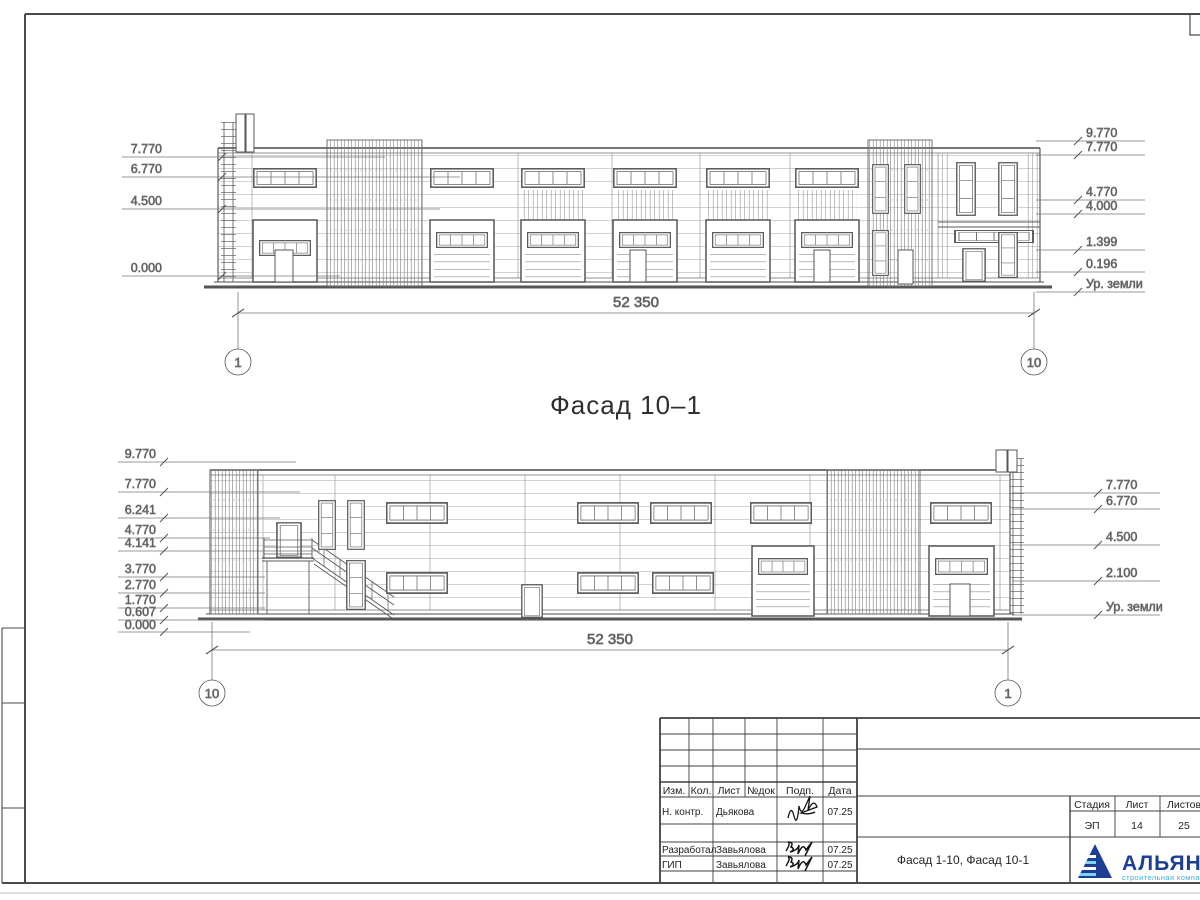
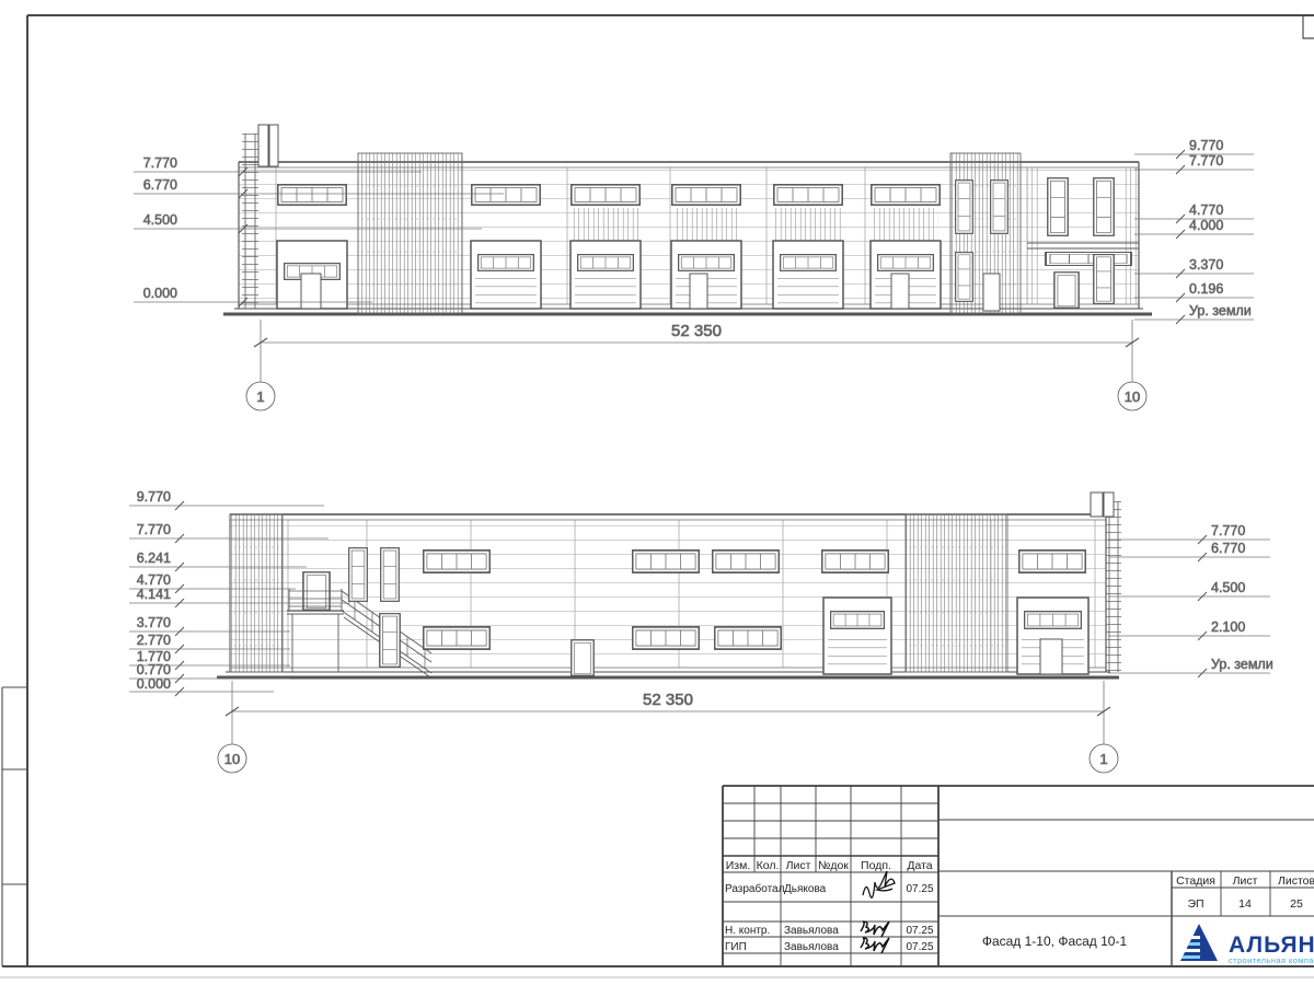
  7.770
  6.770
  4.500
  0.000
  9.770
  7.770
  4.770
  4.000
- 1.399
+ 3.370
  0.196
  Ур. земли
  52 350
  1
  10
- Фасад 10–1
  9.770
  7.770
  6.241
  4.770
  4.141
  3.770
  2.770
  1.770
- 0.607
+ 0.770
  0.000
  7.770
  6.770
  4.500
  2.100
  Ур. земли
  52 350
  10
  1
  Изм.
  Кол.
  Лист
  №док
  Подп.
  Дата
- Н. контр.
+ Разработал
  Дьякова
  07.25
- Разработал
+ Н. контр.
  Завьялова
  07.25
  ГИП
  Завьялова
  07.25
  Фасад 1-10, Фасад 10-1
  Стадия
  Лист
  Листов
  ЭП
  14
  25
  АЛЬЯН
  строительная компа
